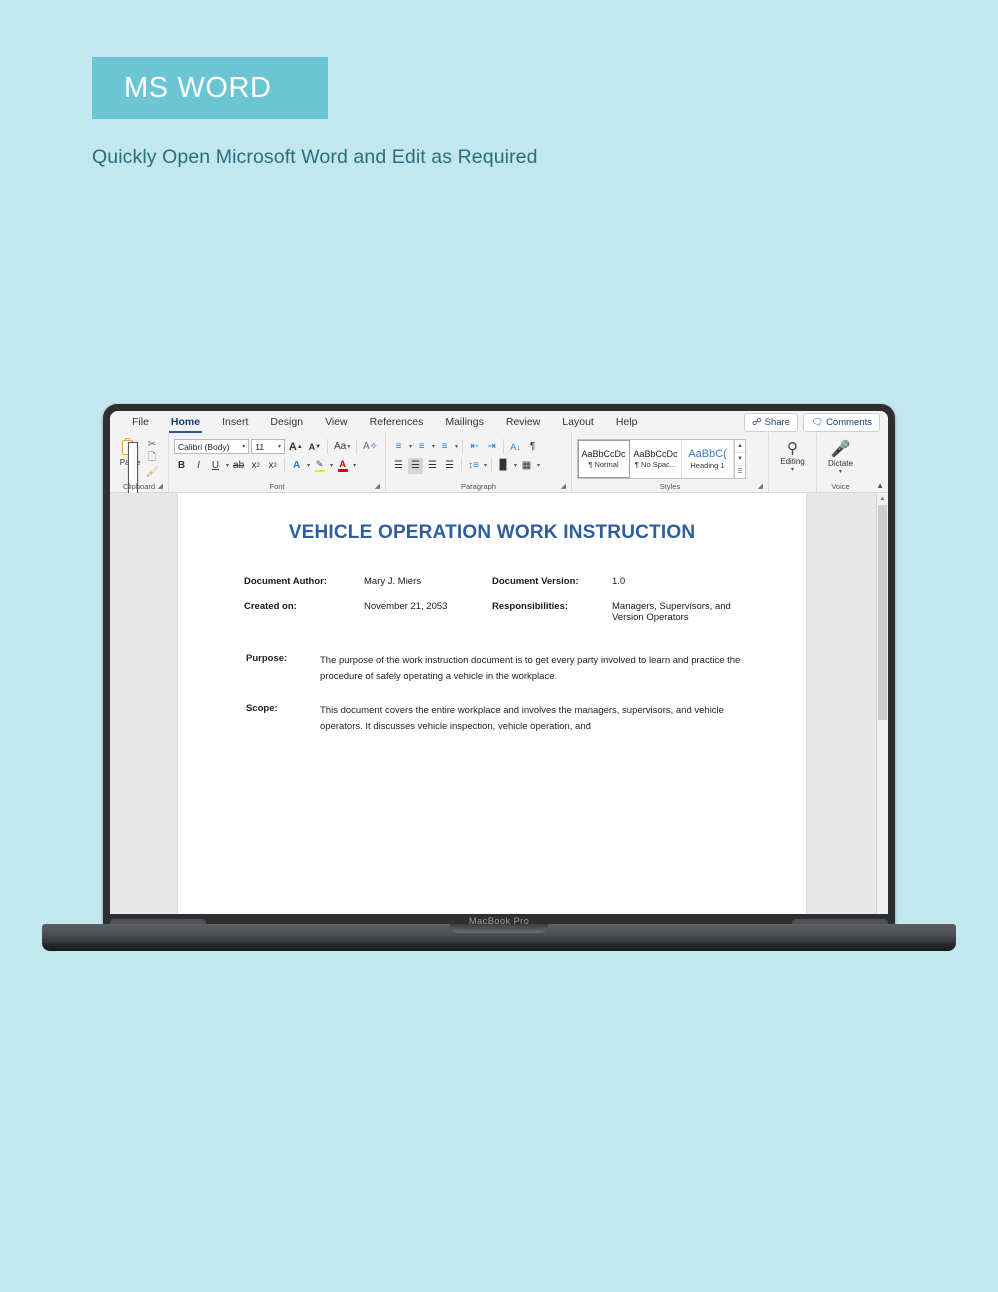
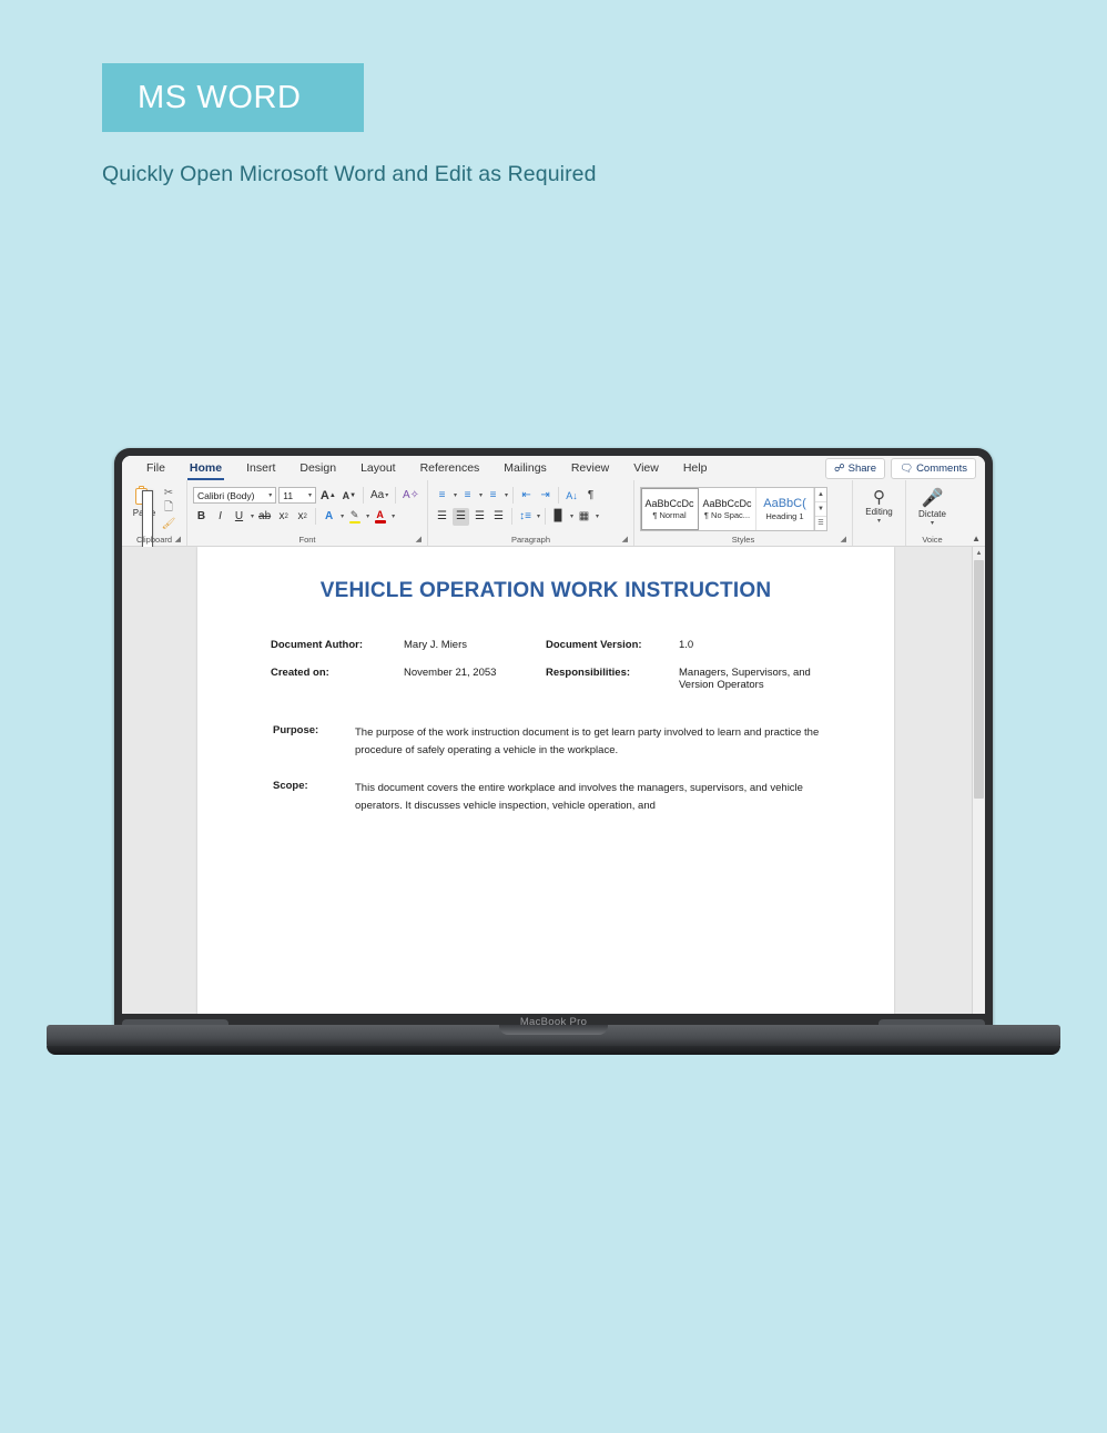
  MS WORD
  Quickly Open Microsoft Word and Edit as Required
  File
  Home
  Insert
  Design
- View
+ Layout
  References
  Mailings
  Review
- Layout
+ View
  Help
  ☍
  Share
  🗨
  Comments
  ✂
  🗋
  🖌
  Clipboard
  Calibri (Body)
  11
  A
  A
  Aa
  A✧
  B
  I
  U
  ab
  x
  x
  A
  ✎
  A
  Font
  ≡
  ≡
  ≡
  ⇤
  ⇥
  A↓
  ¶
  ☰
  ☰
  ☰
  ☰
  ↕≡
  ▉
  ▦
  Paragraph
  AaBbCcDc
  ¶ Normal
  AaBbCcDc
  ¶ No Spac...
  AaBbC(
  Heading 1
  Styles
  ⚲
  Editing
  🎤
  Dictate
  Voice
  ▲
  VEHICLE OPERATION WORK INSTRUCTION
  Document Author:
  Mary J. Miers
  Document Version:
  1.0
  Created on:
  November 21, 2053
  Responsibilities:
  Managers, Supervisors, and Version Operators
  Purpose:
- The purpose of the work instruction document is to get every party involved to learn and practice the procedure of safely operating a vehicle in the workplace.
+ The purpose of the work instruction document is to get learn party involved to learn and practice the procedure of safely operating a vehicle in the workplace.
  Scope:
  This document covers the entire workplace and involves the managers, supervisors, and vehicle operators. It discusses vehicle inspection, vehicle operation, and
  MacBook Pro
